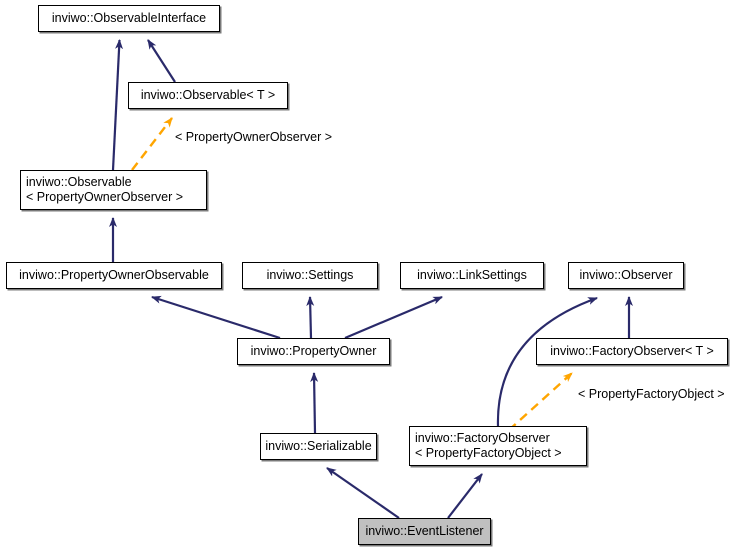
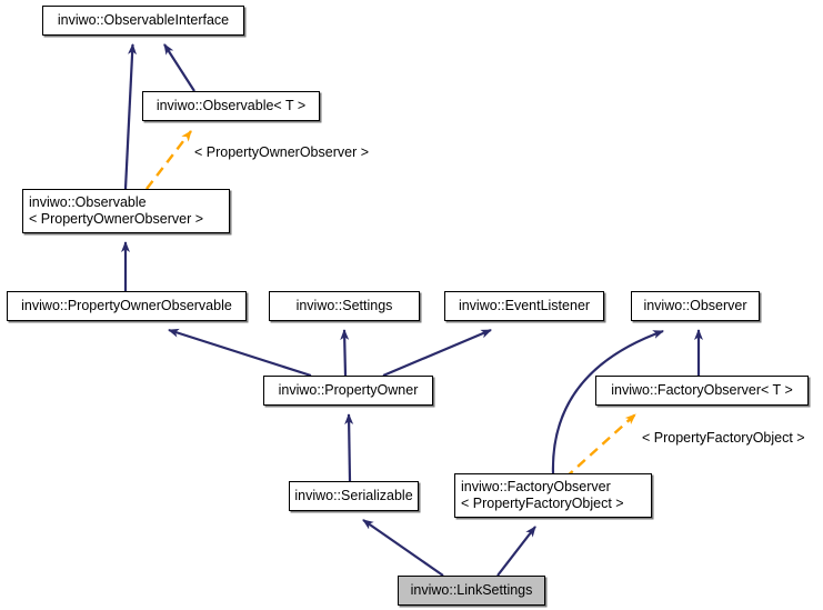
  inviwo::ObservableInterface
  inviwo::Observable< T >
  inviwo::Observable
  < PropertyOwnerObserver >
  inviwo::PropertyOwnerObservable
  inviwo::Settings
- inviwo::LinkSettings
+ inviwo::EventListener
  inviwo::Observer
  inviwo::FactoryObserver< T >
  inviwo::PropertyOwner
  inviwo::Serializable
  inviwo::FactoryObserver
  < PropertyFactoryObject >
- inviwo::EventListener
+ inviwo::LinkSettings
  < PropertyOwnerObserver >
  < PropertyFactoryObject >
